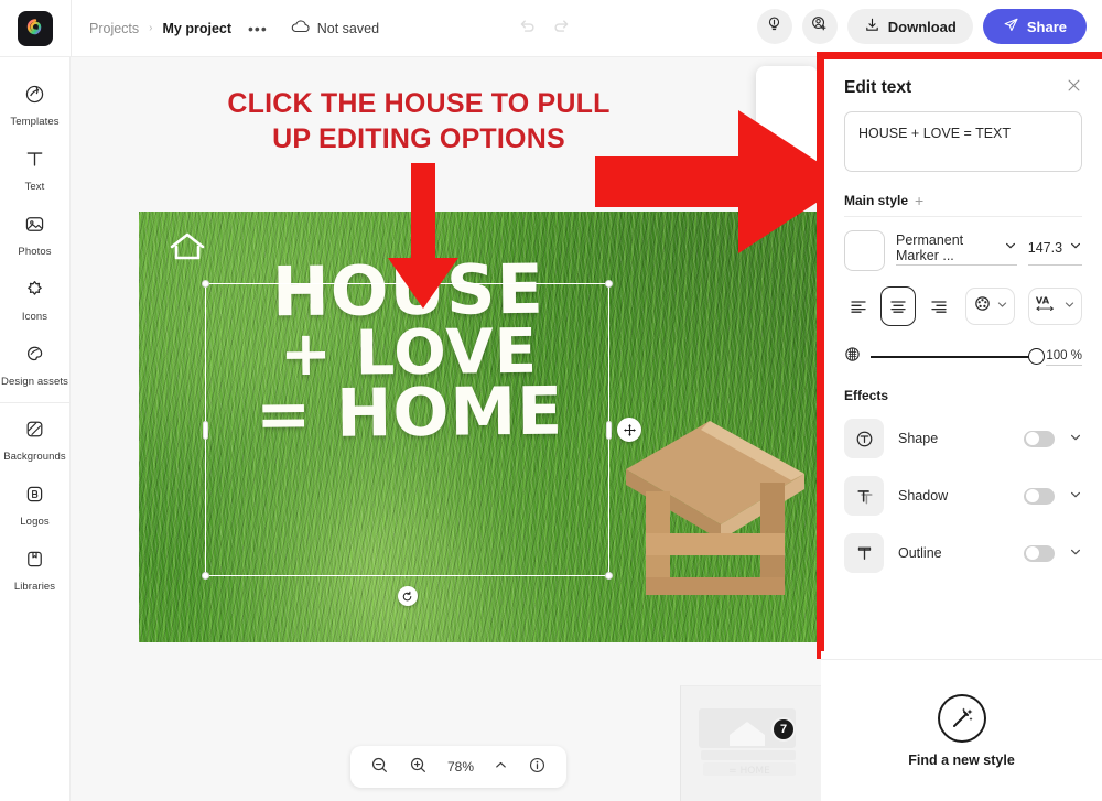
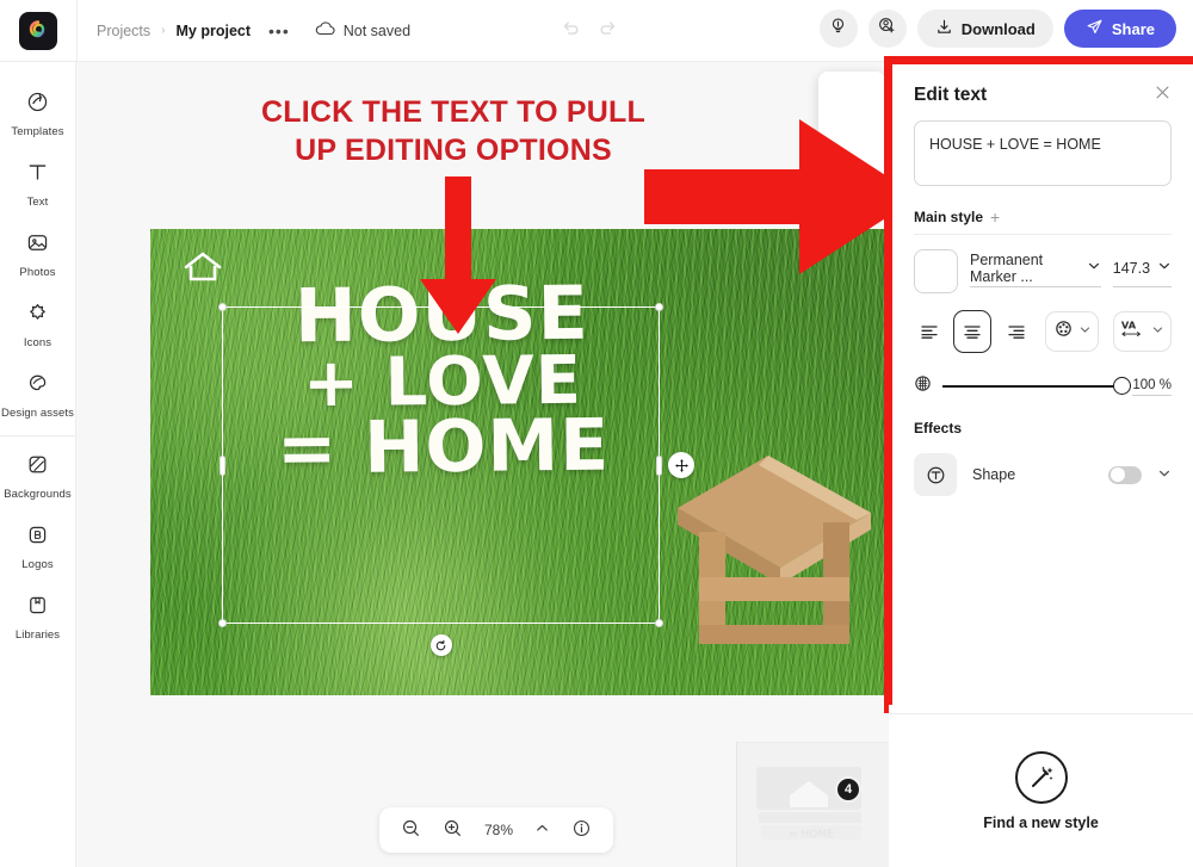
  Projects
  ›
  My project
  •••
  Not saved
  Download
  Share
  Templates
  Text
  Photos
  Icons
  Design assets
  Backgrounds
  Logos
  Libraries
  HOSE
  + LOVE
  = HOME
- CLICK THE HOUSE TO PULL
+ CLICK THE TEXT TO PULL
  UP EDITING OPTIONS
  78%
- 7
+ 4
  Edit text
- HOUSE + LOVE = TEXT
+ HOUSE + LOVE = HOME
  Main style
  +
  Permanent Marker ...
  147.3
  VA
  100 %
  Effects
  Shape
- Shadow
- Outline
  Find a new style
